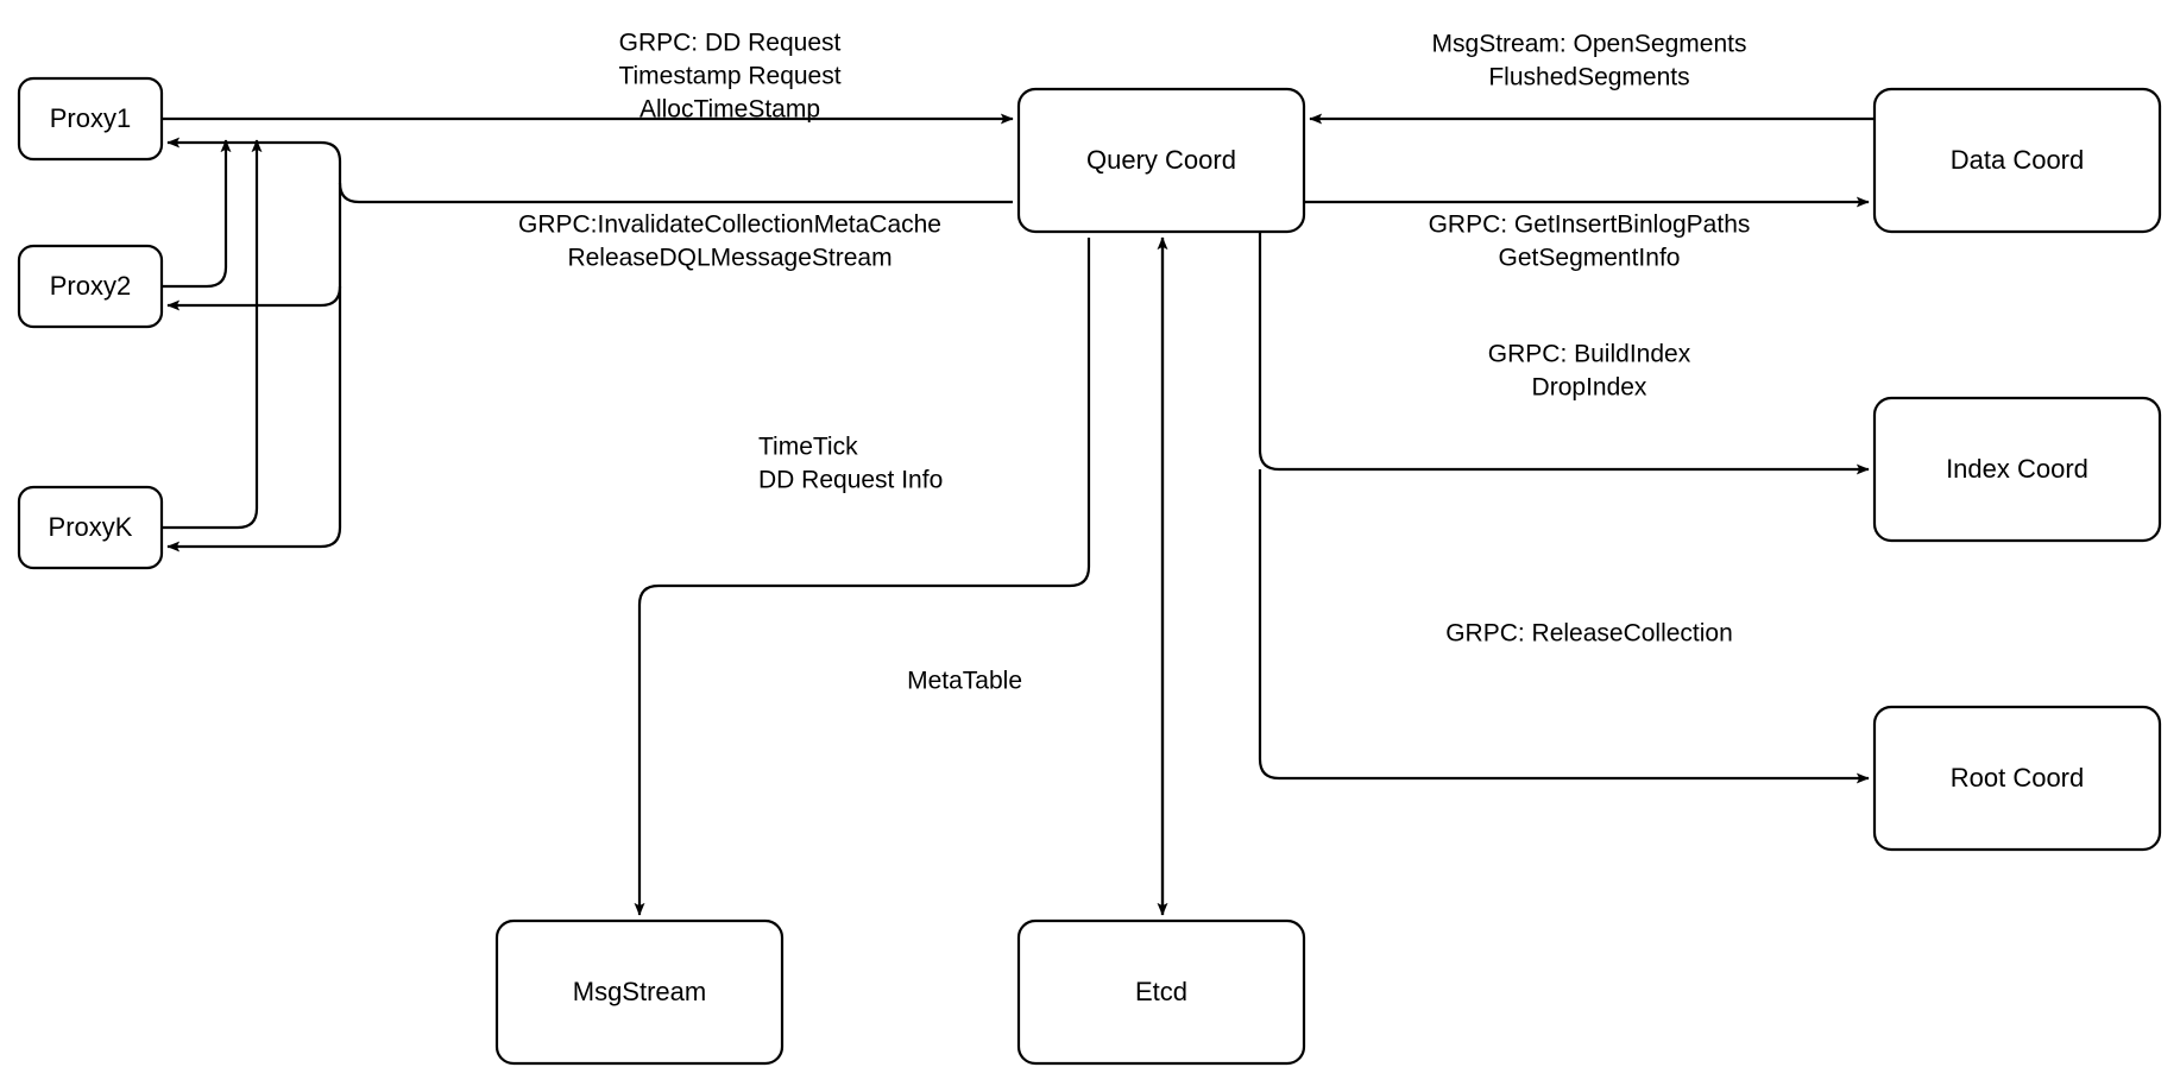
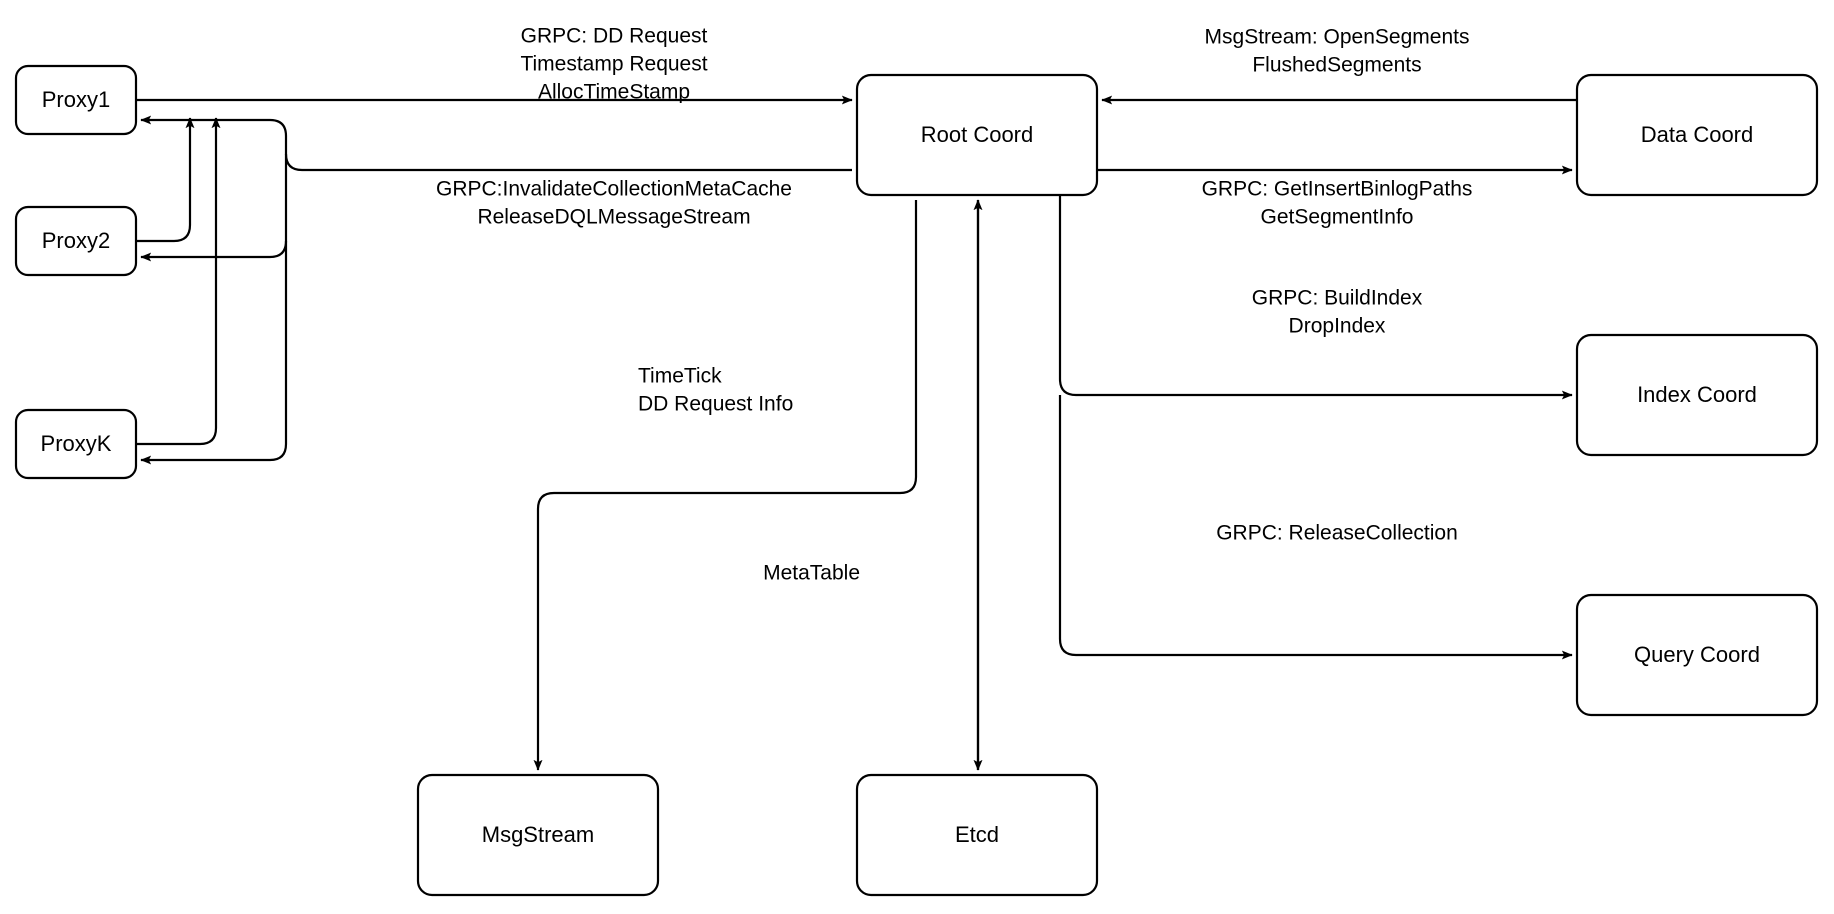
  Proxy1
  Proxy2
  ProxyK
- Query Coord
+ Root Coord
  Data Coord
  Index Coord
- Root Coord
+ Query Coord
  MsgStream
  Etcd
  GRPC: DD Request
  Timestamp Request
  AllocTimeStamp
  GRPC:InvalidateCollectionMetaCache
  ReleaseDQLMessageStream
  MsgStream: OpenSegments
  FlushedSegments
  GRPC: GetInsertBinlogPaths
  GetSegmentInfo
  GRPC: BuildIndex
  DropIndex
  GRPC: ReleaseCollection
  TimeTick
  DD Request Info
  MetaTable
